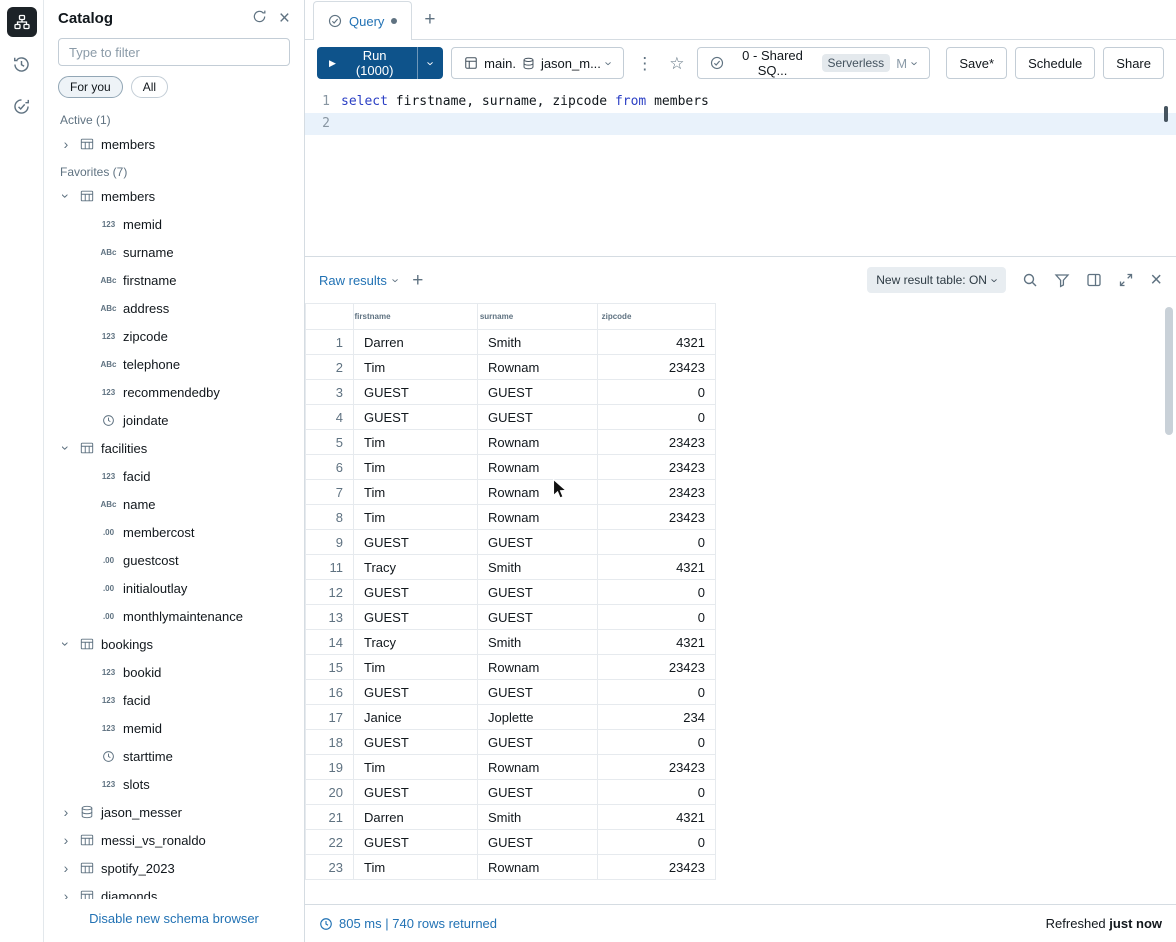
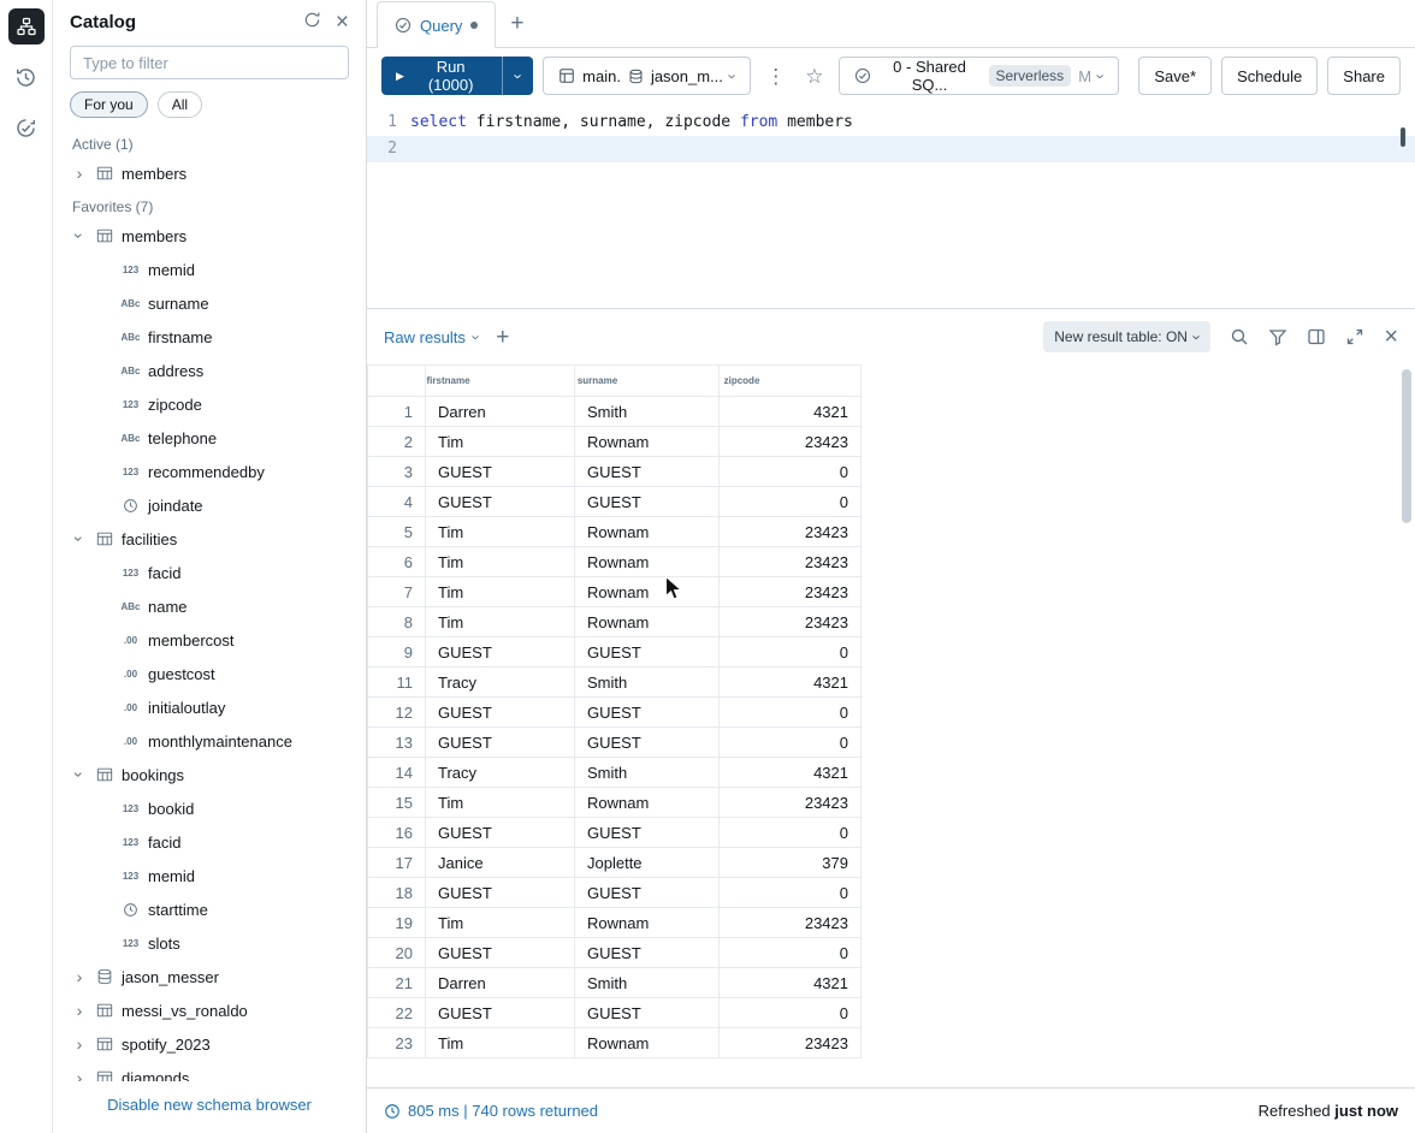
  Catalog
  ×
  Type to filter
  For you
  All
  Active (1)
  ›
  members
  Favorites (7)
  members
  123
  memid
  ABc
  surname
  ABc
  firstname
  ABc
  address
  123
  zipcode
  ABc
  telephone
  123
  recommendedby
  joindate
  facilities
  123
  facid
  ABc
  name
  .00
  membercost
  .00
  guestcost
  .00
  initialoutlay
  .00
  monthlymaintenance
  bookings
  123
  bookid
  123
  facid
  123
  memid
  starttime
  123
  slots
  ›
  jason_messer
  ›
  messi_vs_ronaldo
  ›
  spotify_2023
  ›
  diamonds
  Disable new schema browser
  Query
  +
  ▶
  Run (1000)
  main.
  jason_m...
  ⋮
  ☆
  0 - Shared SQ...
  Serverless
  M
  Save*
  Schedule
  Share
  1
  select firstname, surname, zipcode from members
  2
  Raw results
  +
  New result table: ON
  ×
  	firstname	surname	zipcode
  1	Darren	Smith	4321
  2	Tim	Rownam	23423
  3	GUEST	GUEST	0
  4	GUEST	GUEST	0
  5	Tim	Rownam	23423
  6	Tim	Rownam	23423
  7	Tim	Rownam	23423
  8	Tim	Rownam	23423
  9	GUEST	GUEST	0
  11	Tracy	Smith	4321
  12	GUEST	GUEST	0
  13	GUEST	GUEST	0
  14	Tracy	Smith	4321
  15	Tim	Rownam	23423
  16	GUEST	GUEST	0
- 17	Janice	Joplette	234
+ 17	Janice	Joplette	379
  18	GUEST	GUEST	0
  19	Tim	Rownam	23423
  20	GUEST	GUEST	0
  21	Darren	Smith	4321
  22	GUEST	GUEST	0
  23	Tim	Rownam	23423
  805 ms | 740 rows returned
  Refreshed just now
